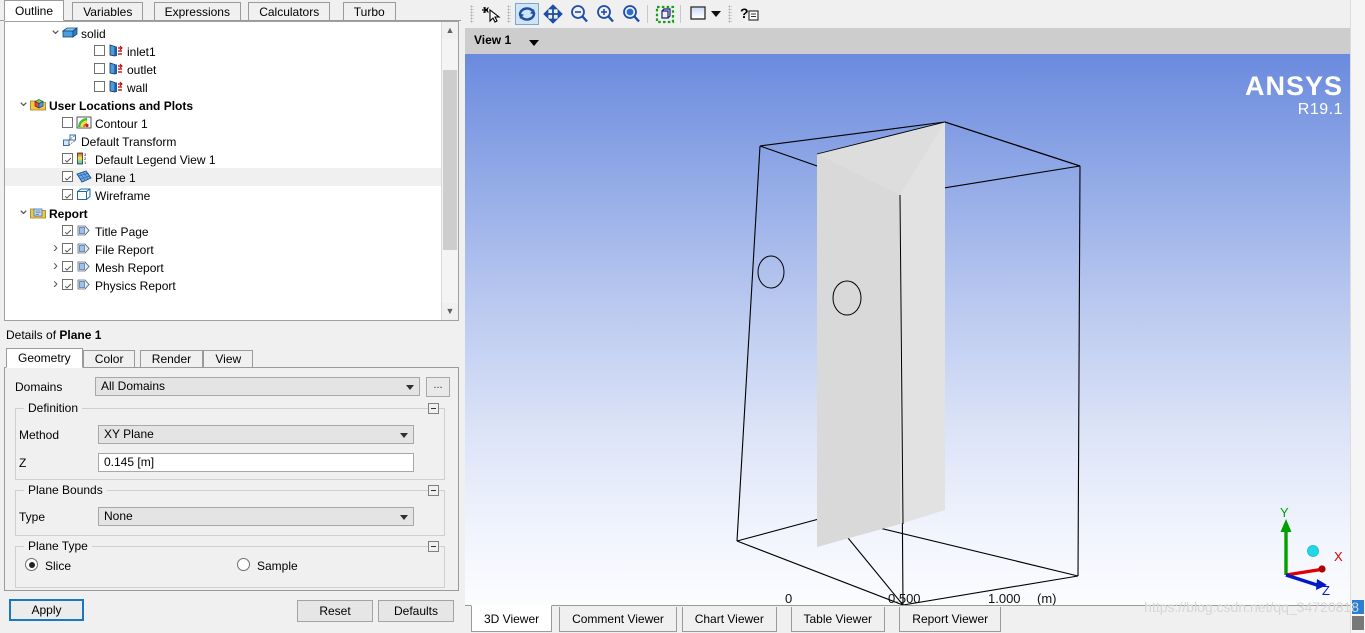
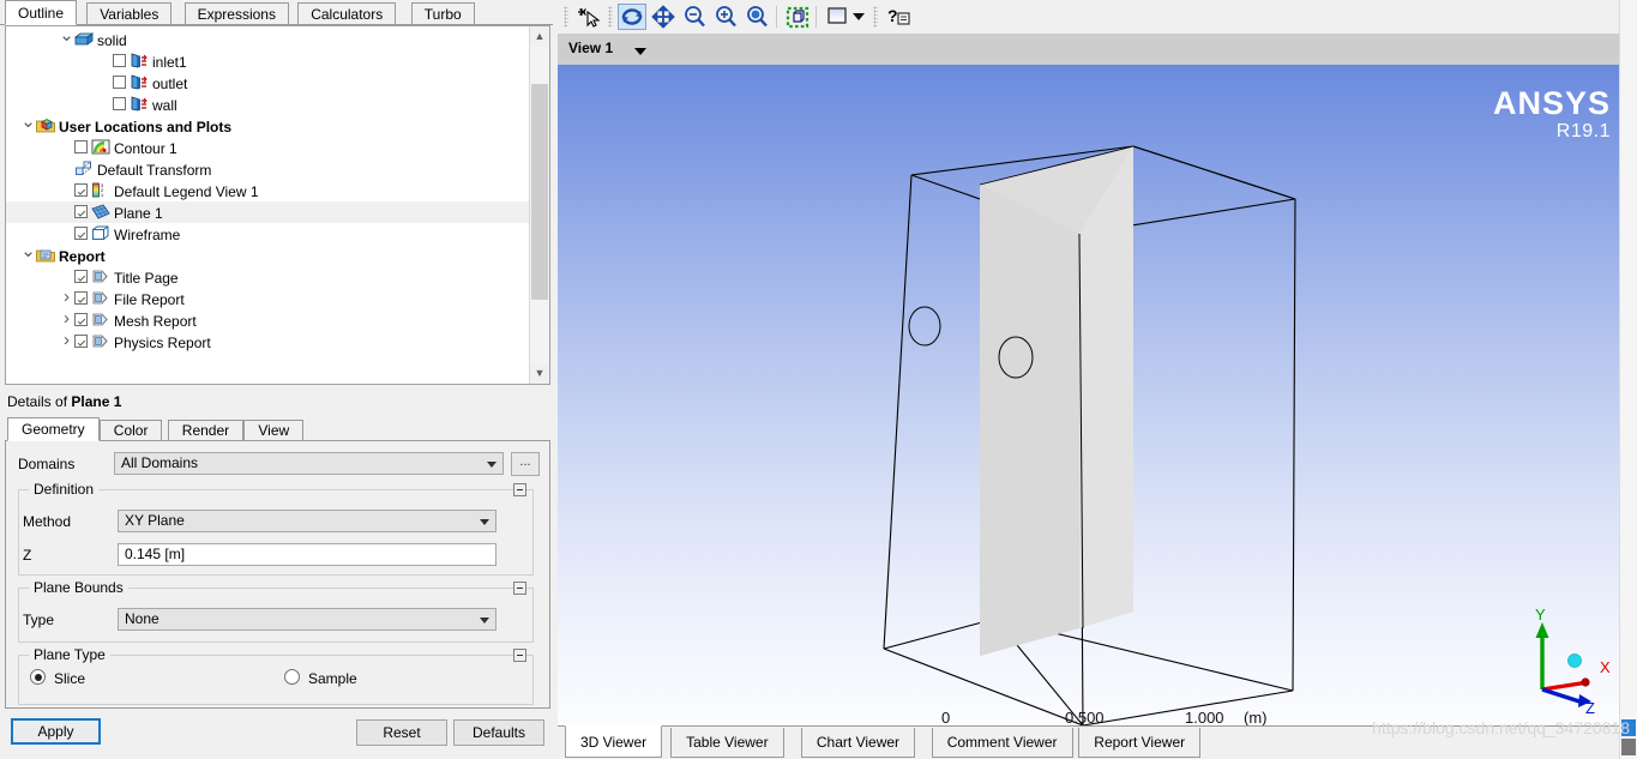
  Outline
  Variables
  Expressions
  Calculators
  Turbo
  solid
  inlet1
  outlet
  wall
  User Locations and Plots
  Contour 1
  Default Transform
  Default Legend View 1
  Plane 1
  Wireframe
  Report
  Title Page
  File Report
  Mesh Report
  Physics Report
  ▲
  ▼
  Details of Plane 1
  Geometry
  Color
  Render
  View
  Domains
  All Domains
  ...
  Definition
  Method
  XY Plane
  Z
  0.145 [m]
  Plane Bounds
  Type
  None
  Plane Type
  Slice
  Sample
  Apply
  Reset
  Defaults
  ?
  View 1
  0
  0.500
  1.000
  (m)
  ANSYS
  R19.1
  X
  Y
  Z
  3D Viewer
- Comment Viewer
+ Table Viewer
  Chart Viewer
- Table Viewer
+ Comment Viewer
  Report Viewer
  https://blog.csdn.net/qq_34720818
